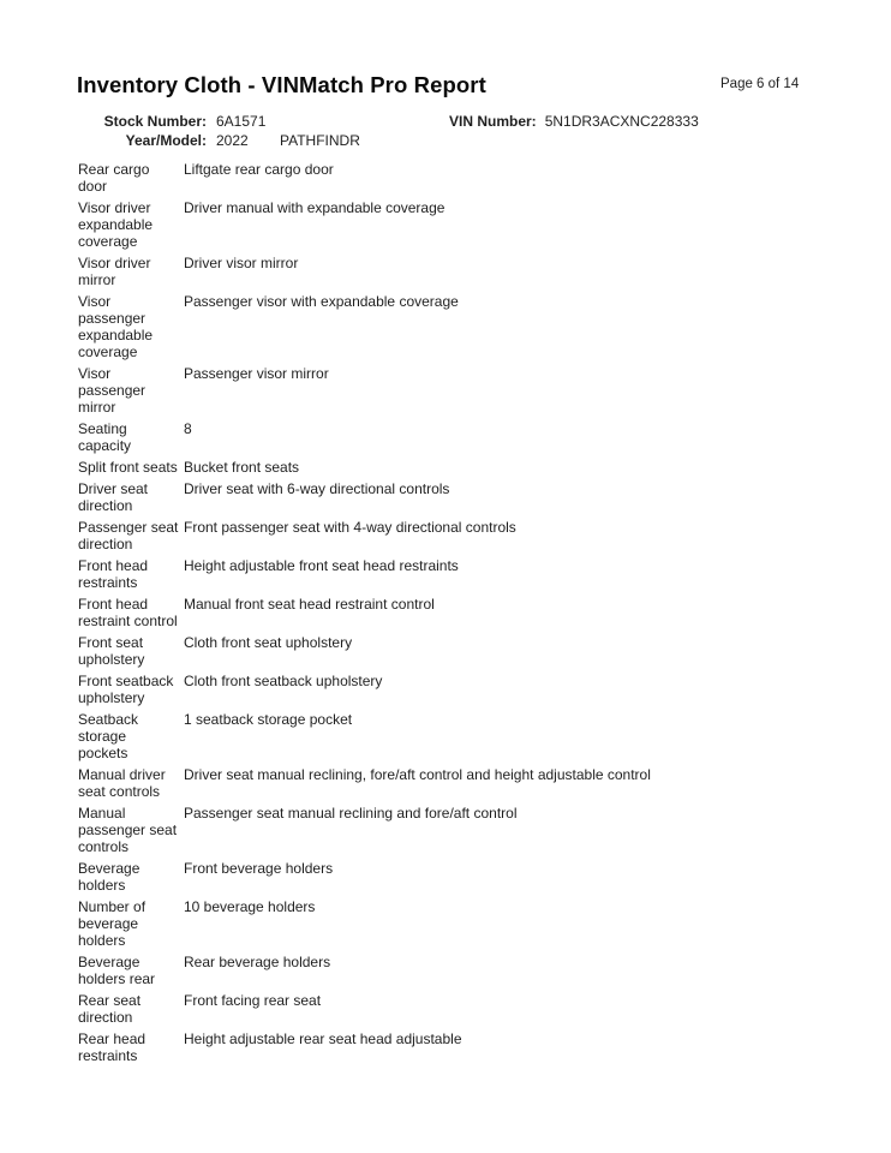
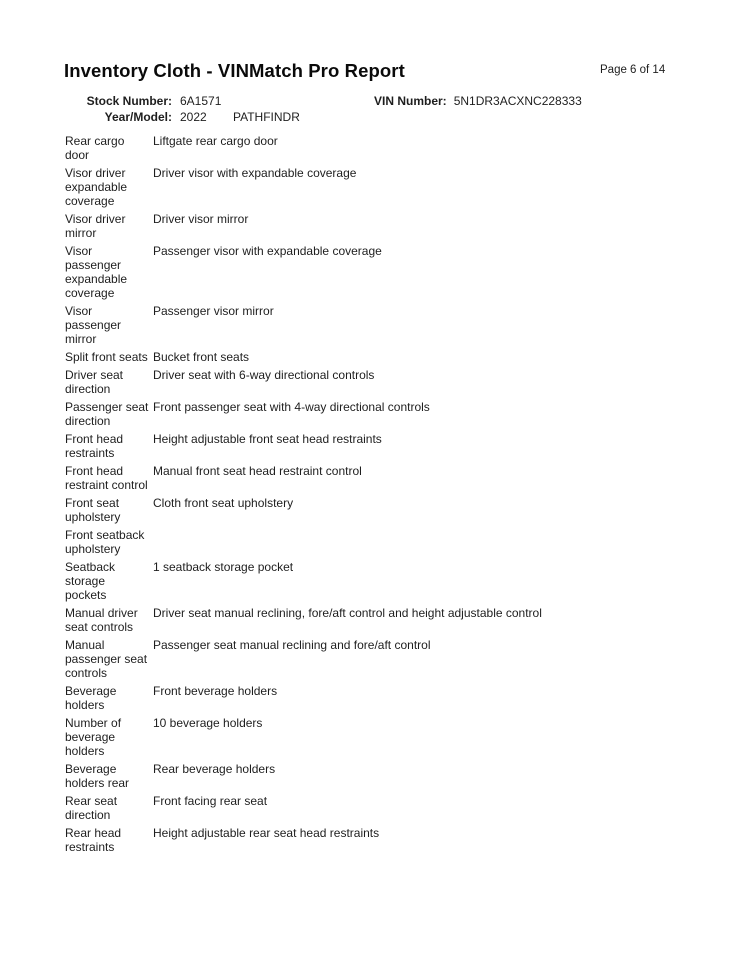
  Inventory Cloth - VINMatch Pro Report
  Page 6 of 14
  Stock Number:
  6A1571
  Year/Model:
  2022
  PATHFINDR
  VIN Number: 5N1DR3ACXNC228333
  Rear cargo
  door
  Liftgate rear cargo door
  Visor driver
  expandable
  coverage
- Driver manual with expandable coverage
+ Driver visor with expandable coverage
  Visor driver
  mirror
  Driver visor mirror
  Visor
  passenger
  expandable
  coverage
  Passenger visor with expandable coverage
  Visor
  passenger
  mirror
  Passenger visor mirror
- Seating
- capacity
- 8
  Split front seats
  Bucket front seats
  Driver seat
  direction
  Driver seat with 6-way directional controls
  Passenger seat
  direction
  Front passenger seat with 4-way directional controls
  Front head
  restraints
  Height adjustable front seat head restraints
  Front head
  restraint control
  Manual front seat head restraint control
  Front seat
  upholstery
  Cloth front seat upholstery
  Front seatback
  upholstery
- Cloth front seatback upholstery
  Seatback
  storage
  pockets
  1 seatback storage pocket
  Manual driver
  seat controls
  Driver seat manual reclining, fore/aft control and height adjustable control
  Manual
  passenger seat
  controls
  Passenger seat manual reclining and fore/aft control
  Beverage
  holders
  Front beverage holders
  Number of
  beverage
  holders
  10 beverage holders
  Beverage
  holders rear
  Rear beverage holders
  Rear seat
  direction
  Front facing rear seat
  Rear head
  restraints
- Height adjustable rear seat head adjustable
+ Height adjustable rear seat head restraints
